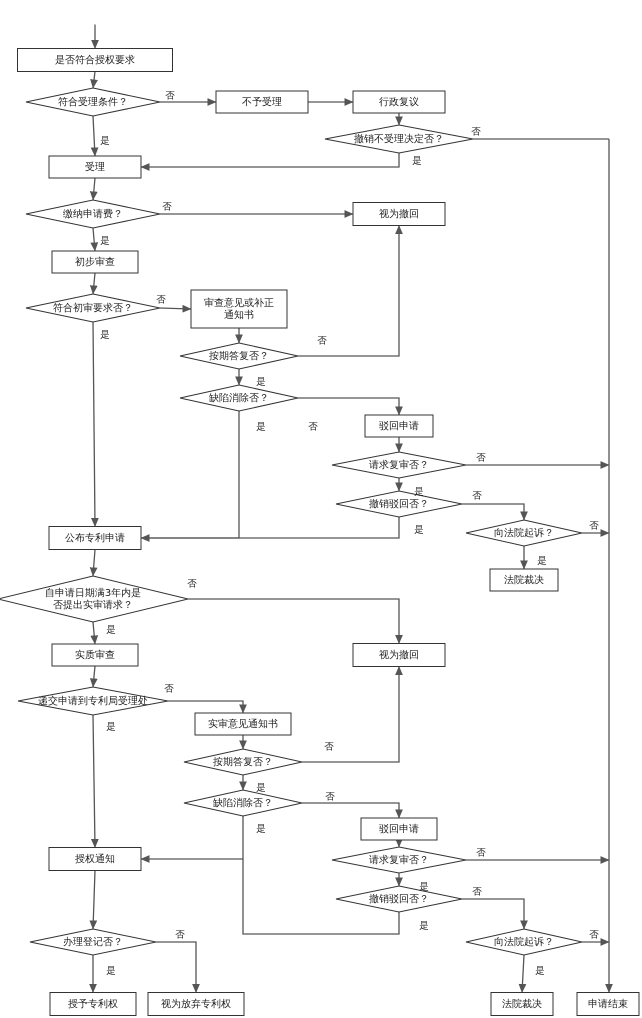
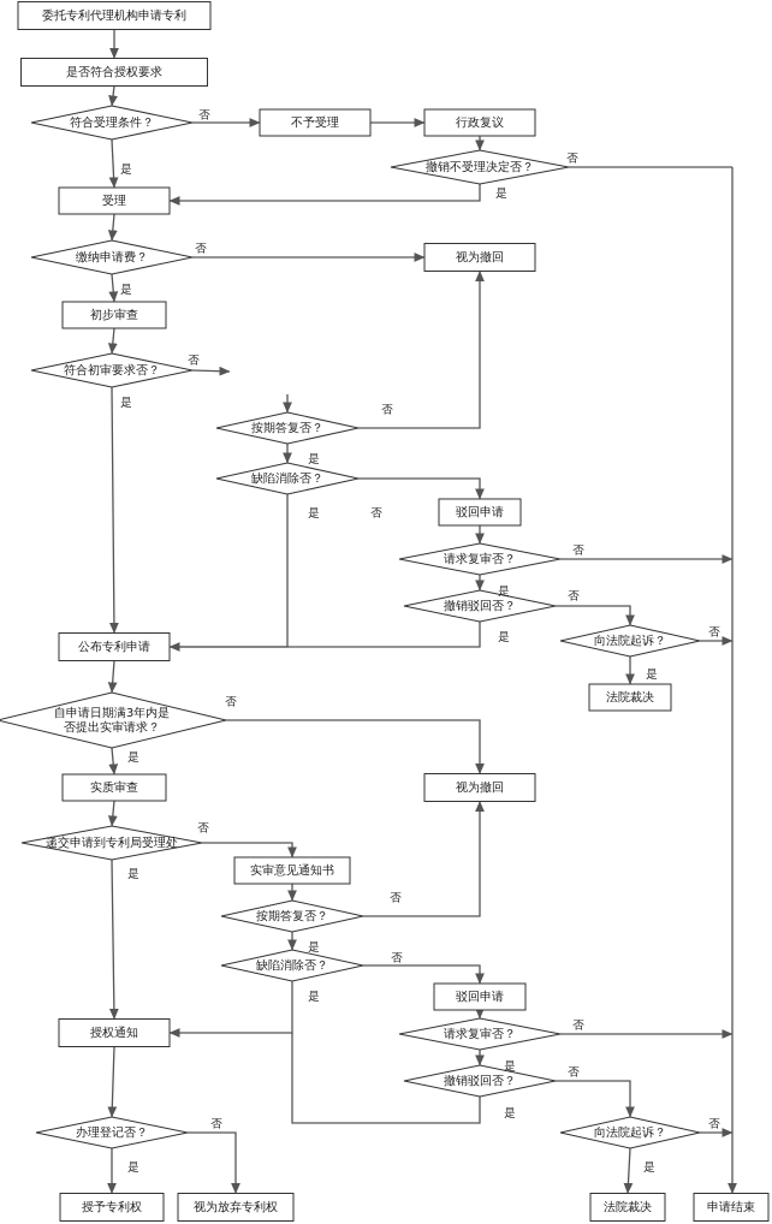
+ 委托专利代理机构申请专利
  是否符合授权要求
  符合受理条件？
  不予受理
  行政复议
  撤销不受理决定否？
  受理
  缴纳申请费？
  视为撤回
  初步审查
  符合初审要求否？
- 审查意见或补正通知书
  按期答复否？
  缺陷消除否？
  驳回申请
  请求复审否？
  撤销驳回否？
  向法院起诉？
  法院裁决
  公布专利申请
  自申请日期满3年内是否提出实审请求？
  实质审查
  视为撤回
  递交申请到专利局受理处
  实审意见通知书
  按期答复否？
  缺陷消除否？
  驳回申请
  请求复审否？
  撤销驳回否？
  授权通知
  办理登记否？
  向法院起诉？
  授予专利权
  视为放弃专利权
  法院裁决
  申请结束
  否
  是
  否
  是
  否
  是
  否
  是
  否
  是
  否
  是
  否
  是
  否
  是
  否
  是
  否
  是
  否
  是
  否
  是
  否
  是
  否
  是
  否
  是
  否
  是
  否
  是
